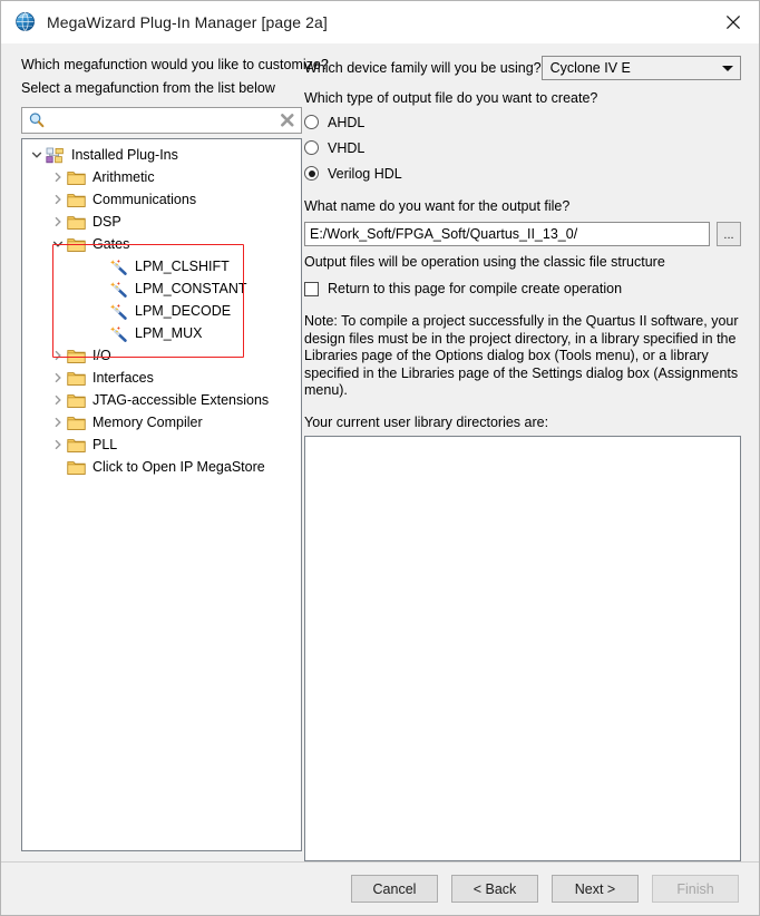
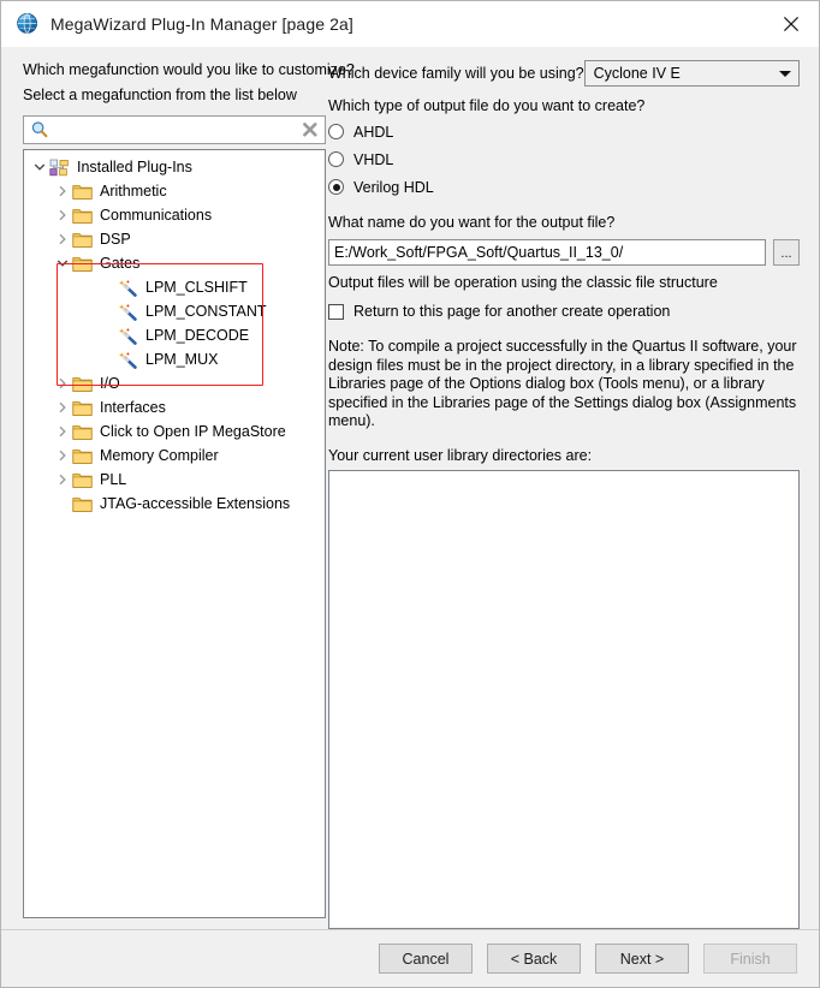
  MegaWizard Plug-In Manager [page 2a]
  Which megafunction would you like to custom
  Select a megafunction from the list below
  Installed Plug-Ins
  Arithmetic
  Communications
  DSP
  Gates
  LPM_CLSHIFT
  LPM_CONSTANT
  LPM_DECODE
  LPM_MUX
  I/O
  Interfaces
- JTAG-accessible Extensions
+ Click to Open IP MegaStore
  Memory Compiler
  PLL
- Click to Open IP MegaStore
+ JTAG-accessible Extensions
  Which device family will you be using?
  Cyclone IV E
  Which type of output file do you want to create?
  AHDL
  VHDL
  Verilog HDL
  What name do you want for the output file?
  E:/Work_Soft/FPGA_Soft/Quartus_II_13_0/
  ...
  Output files will be operation using the classic file structure
- Return to this page for compile create operation
+ Return to this page for another create operation
  Note: To compile a project successfully in the Quartus II software, your design files must be in the project directory, in a library specified in the Libraries page of the Options dialog box (Tools menu), or a library specified in the Libraries page of the Settings dialog box (Assignments menu).
  Your current user library directories are:
  Cancel
  < Back
  Next >
  Finish
